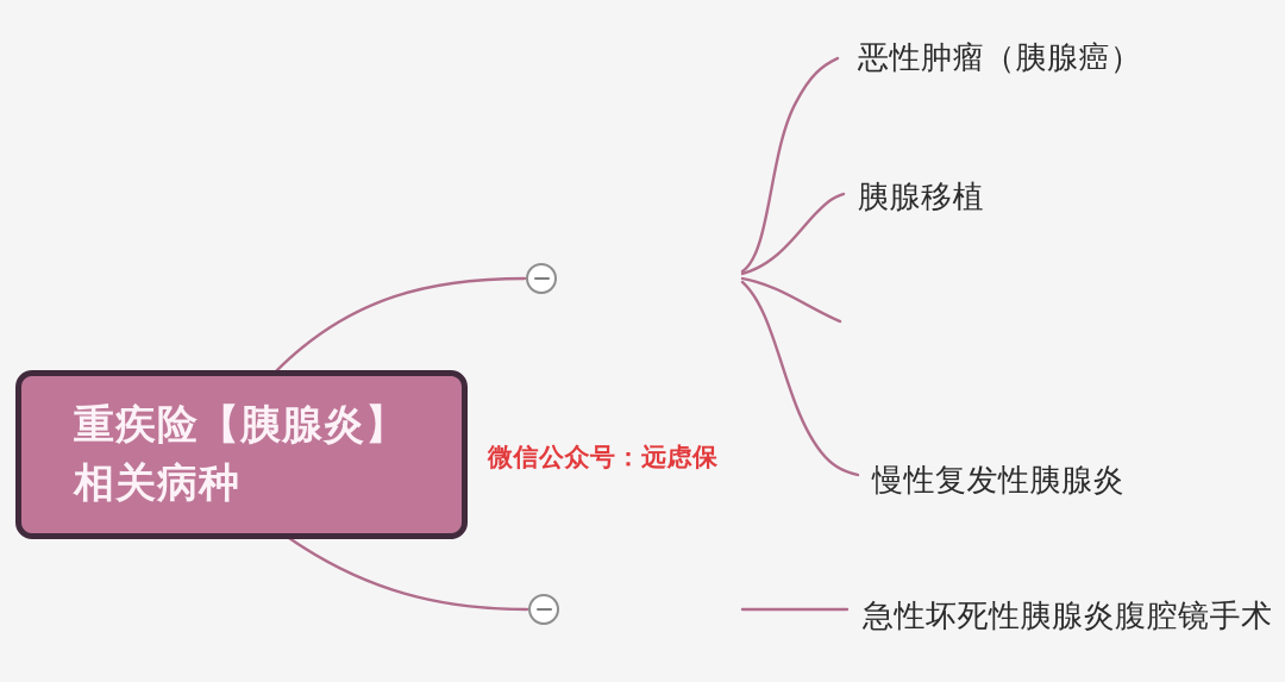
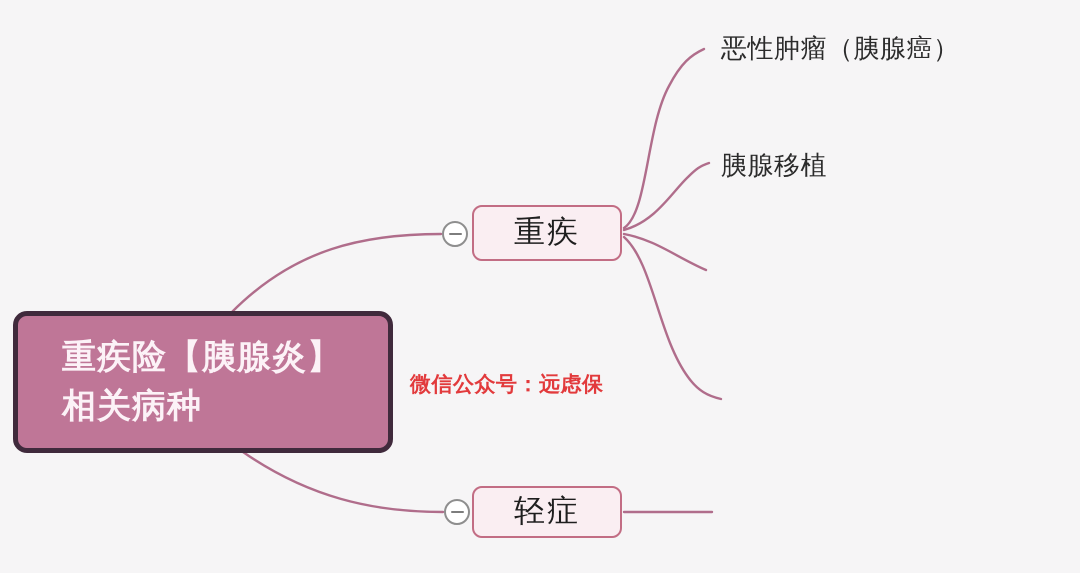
  重疾险【胰腺炎】
  相关病种
  微信公众号：远虑保
+ 重疾
+ 轻症
  恶性肿瘤（胰腺癌）
  胰腺移植
- 慢性复发性胰腺炎
- 急性坏死性胰腺炎腹腔镜手术
